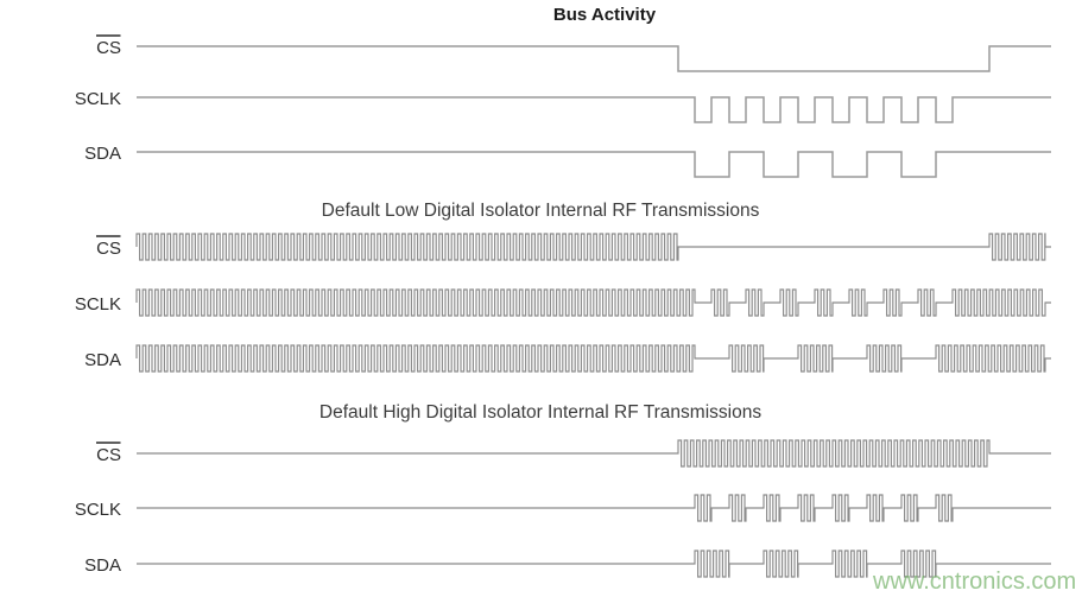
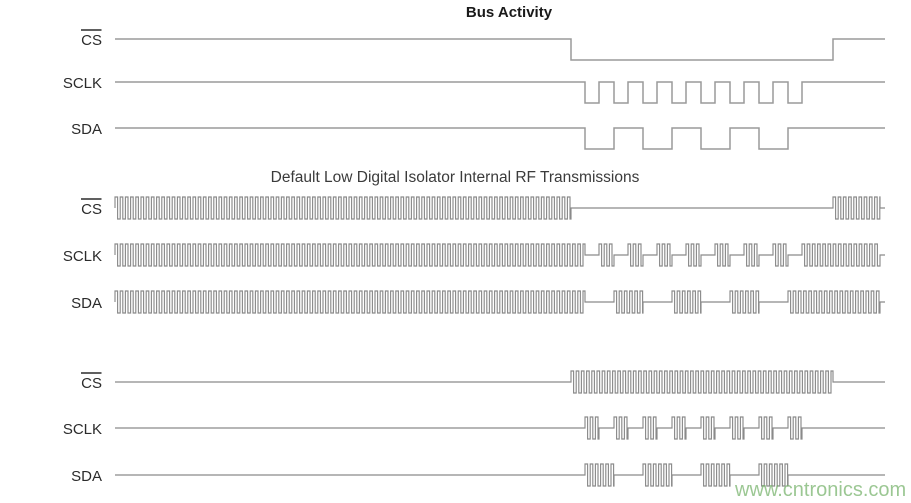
  Bus Activity
  CS
  SCLK
  SDA
  Default Low Digital Isolator Internal RF Transmissions
  CS
  SCLK
  SDA
- Default High Digital Isolator Internal RF Transmissions
  CS
  SCLK
  SDA
  www.cntronics.com
